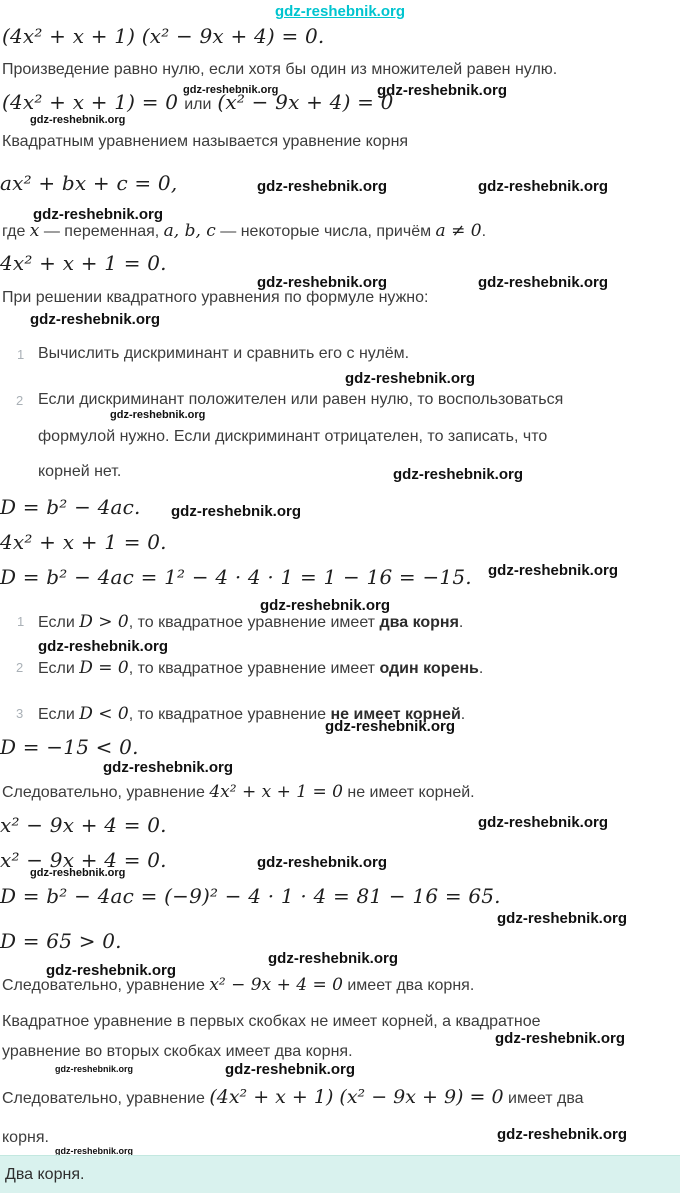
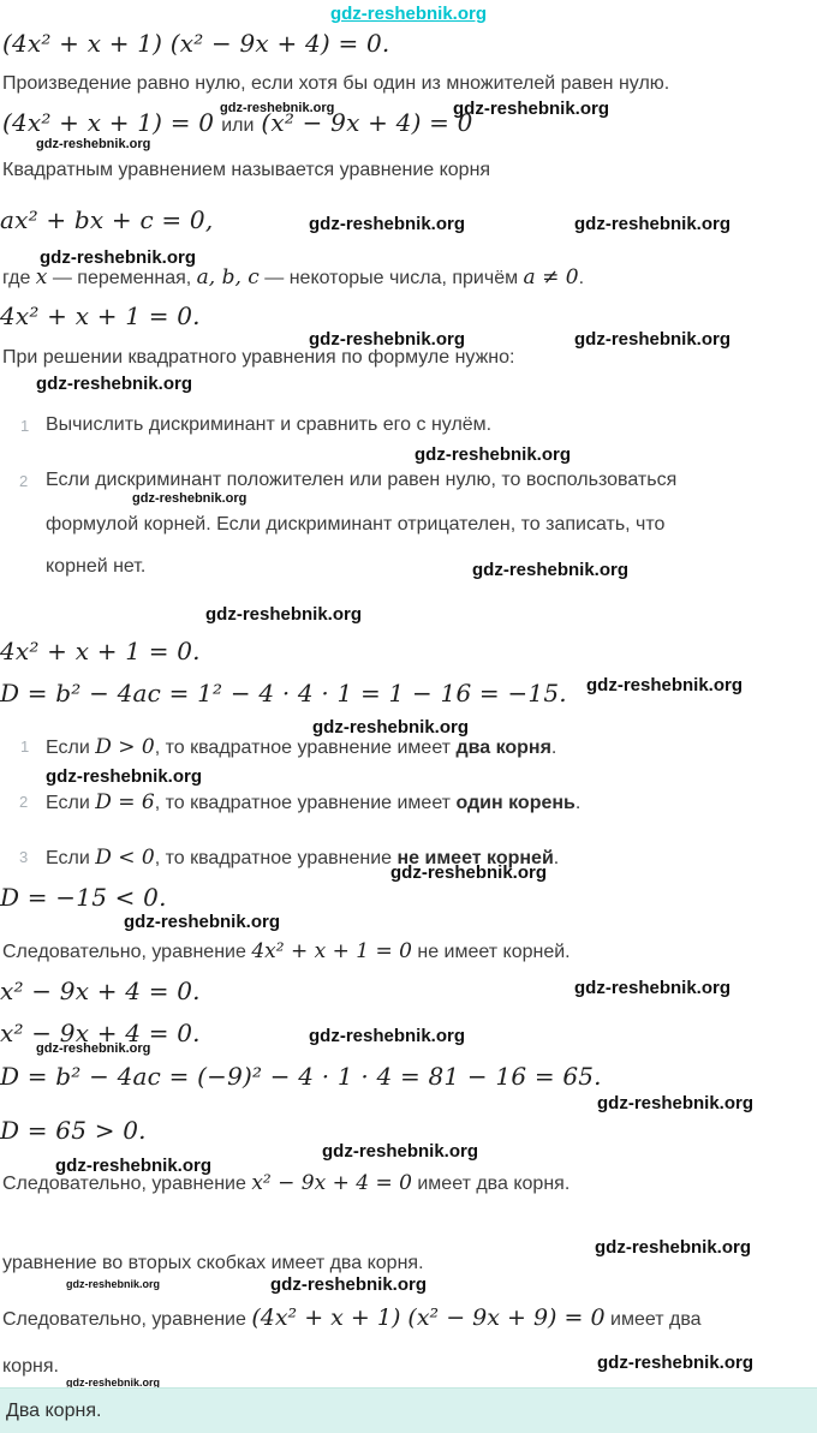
  gdz-reshebnik.org
  (4x² + x + 1) (x² − 9x + 4) = 0.
  Произведение равно нулю, если хотя бы один из множителей равен нулю.
  gdz-reshebnik.org
  gdz-reshebnik.org
  (4x² + x + 1) = 0 или (x² − 9x + 4) = 0
  gdz-reshebnik.org
  Квадратным уравнением называется уравнение корня
  ax² + bx + c = 0,
  gdz-reshebnik.org
  gdz-reshebnik.org
  gdz-reshebnik.org
  где x — переменная, a, b, c — некоторые числа, причём a ≠ 0.
  4x² + x + 1 = 0.
  gdz-reshebnik.org
  gdz-reshebnik.org
  При решении квадратного уравнения по формуле нужно:
  gdz-reshebnik.org
  1
  Вычислить дискриминант и сравнить его с нулём.
  gdz-reshebnik.org
  2
  Если дискриминант положителен или равен нулю, то воспользоваться
  gdz-reshebnik.org
- формулой нужно. Если дискриминант отрицателен, то записать, что
+ формулой корней. Если дискриминант отрицателен, то записать, что
  корней нет.
  gdz-reshebnik.org
- D = b² − 4ac.
  gdz-reshebnik.org
  4x² + x + 1 = 0.
  D = b² − 4ac = 1² − 4 · 4 · 1 = 1 − 16 = −15.
  gdz-reshebnik.org
  gdz-reshebnik.org
  1
  Если D > 0, то квадратное уравнение имеет два корня.
  gdz-reshebnik.org
  2
- Если D = 0, то квадратное уравнение имеет один корень.
+ Если D = 6, то квадратное уравнение имеет один корень.
  3
  Если D < 0, то квадратное уравнение не имеет корней.
  gdz-reshebnik.org
  D = −15 < 0.
  gdz-reshebnik.org
  Следовательно, уравнение 4x² + x + 1 = 0 не имеет корней.
  x² − 9x + 4 = 0.
  gdz-reshebnik.org
  x² − 9x + 4 = 0.
  gdz-reshebnik.org
  gdz-reshebnik.org
  D = b² − 4ac = (−9)² − 4 · 1 · 4 = 81 − 16 = 65.
  gdz-reshebnik.org
  D = 65 > 0.
  gdz-reshebnik.org
  gdz-reshebnik.org
  Следовательно, уравнение x² − 9x + 4 = 0 имеет два корня.
- Квадратное уравнение в первых скобках не имеет корней, а квадратное
  gdz-reshebnik.org
  уравнение во вторых скобках имеет два корня.
  gdz-reshebnik.org
  gdz-reshebnik.org
  Следовательно, уравнение (4x² + x + 1) (x² − 9x + 9) = 0 имеет два
  корня.
  gdz-reshebnik.org
  gdz-reshebnik.org
  Два корня.
